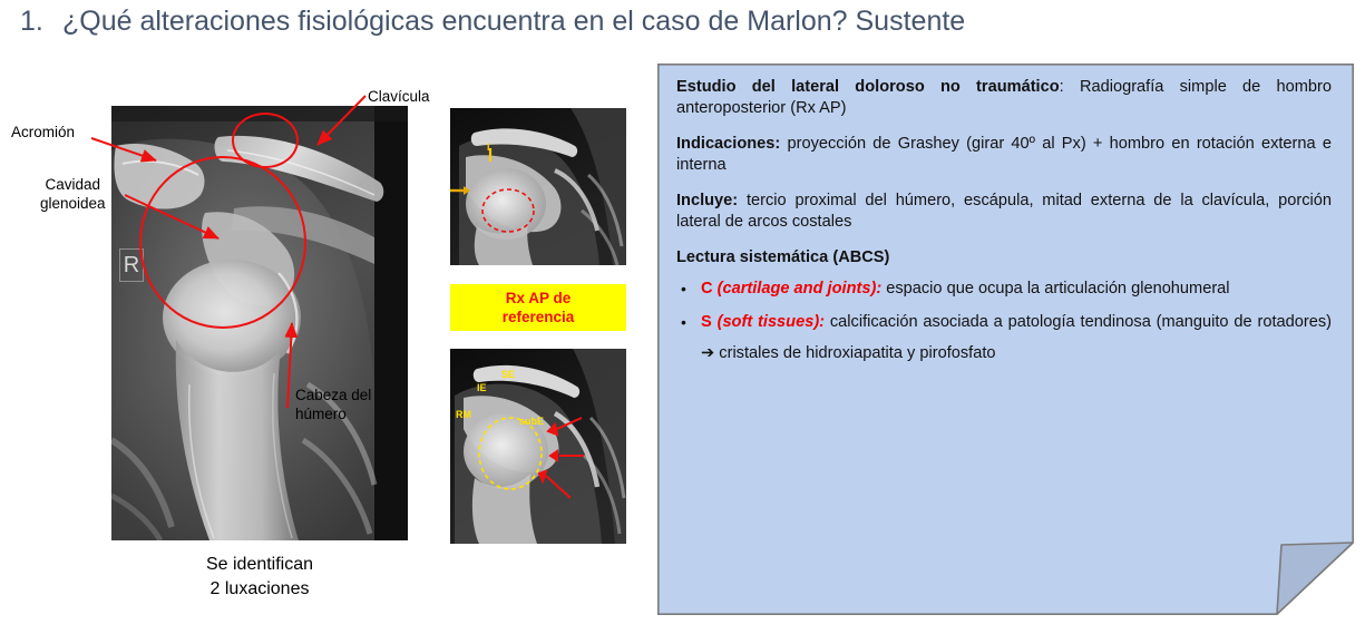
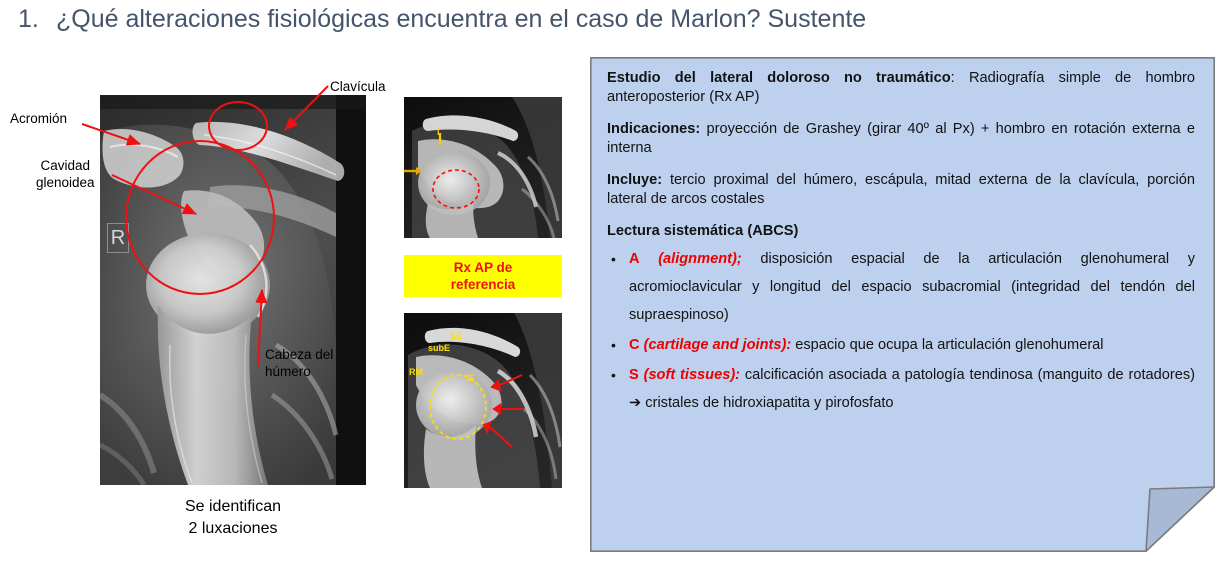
  1. ¿Qué alteraciones fisiológicas encuentra en el caso de Marlon? Sustente
  R
  Acromión
  Cavidad
  glenoidea
  Clavícula
  Cabeza del
  húmero
  Se identifican
  2 luxaciones
  I
  Rx AP de
  referencia
  SE
- IE
+ subE
  RM
- subE
+ IE
  Estudio del lateral doloroso no traumático: Radiografía simple de hombro anteroposterior (Rx AP)
  Indicaciones: proyección de Grashey (girar 40º al Px) + hombro en rotación externa e interna
  Incluye: tercio proximal del húmero, escápula, mitad externa de la clavícula, porción lateral de arcos costales
  Lectura sistemática (ABCS)
+ A (alignment); disposición espacial de la articulación glenohumeral y acromioclavicular y longitud del espacio subacromial (integridad del tendón del supraespinoso)
  C (cartilage and joints): espacio que ocupa la articulación glenohumeral
  S (soft tissues): calcificación asociada a patología tendinosa (manguito de rotadores) ➔ cristales de hidroxiapatita y pirofosfato
